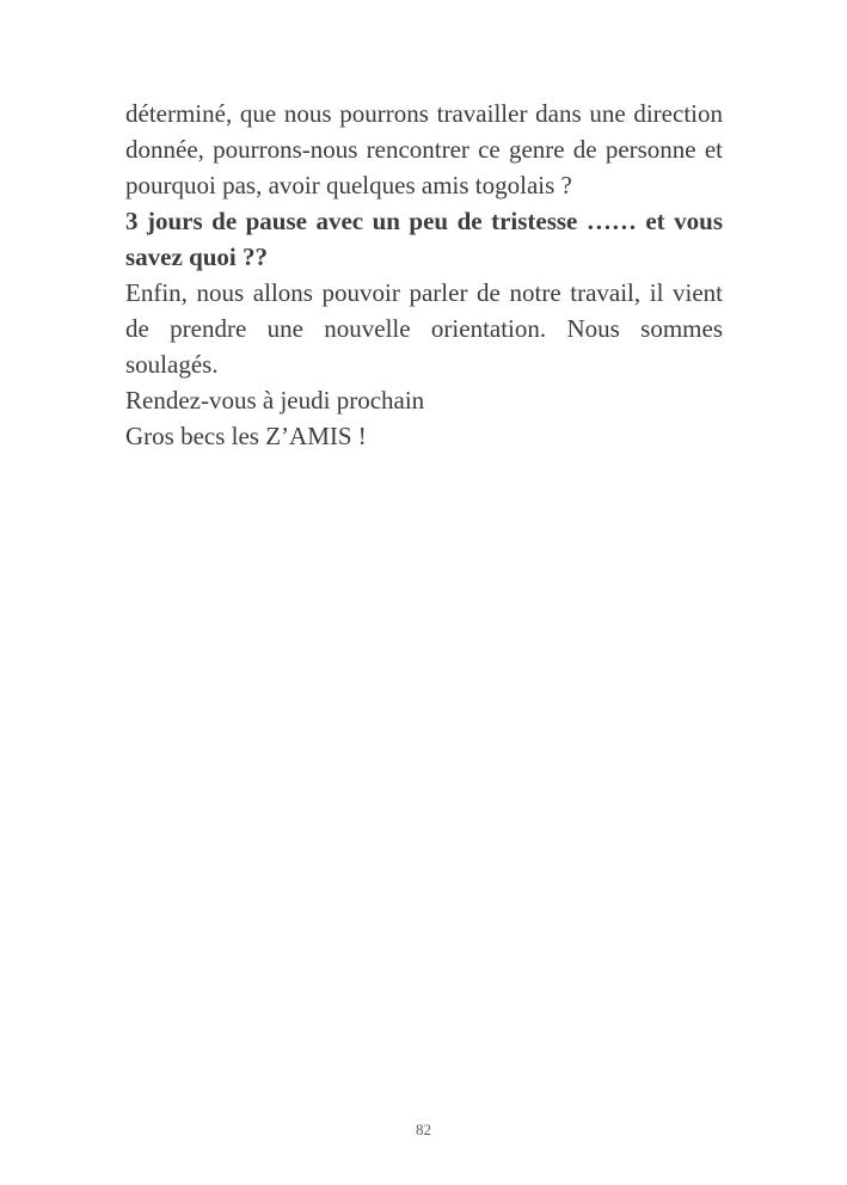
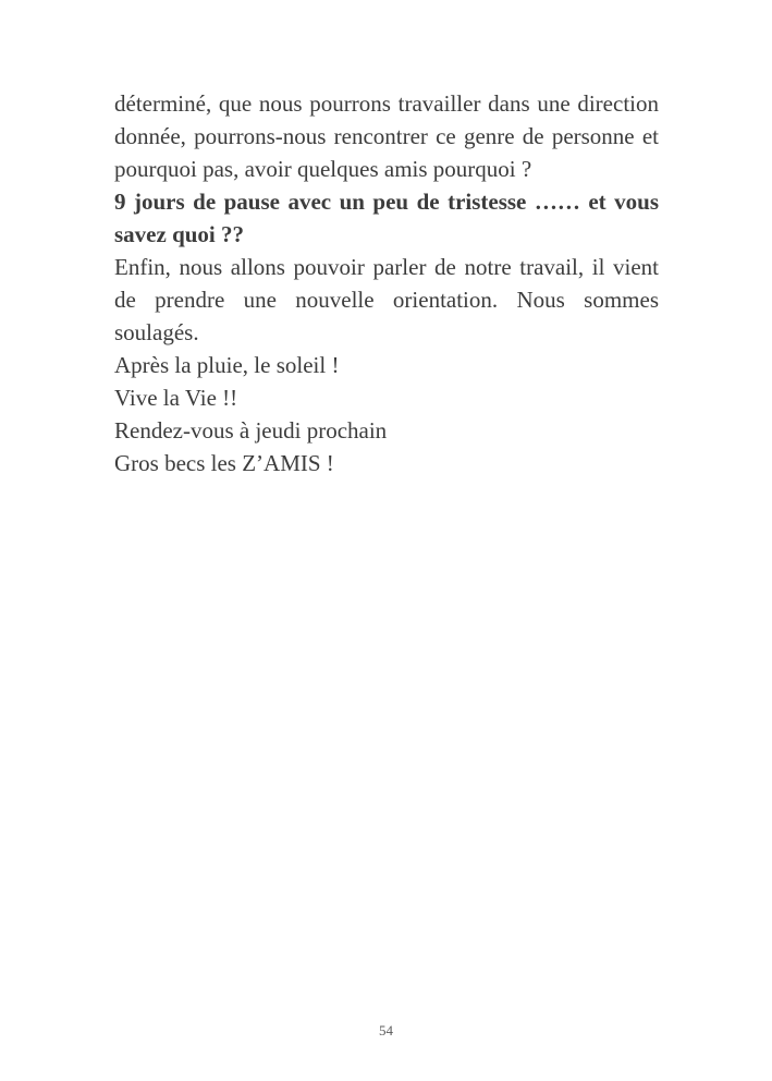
- déterminé, que nous pourrons travailler dans une direction donnée, pourrons-nous rencontrer ce genre de personne et pourquoi pas, avoir quelques amis togolais ?
+ déterminé, que nous pourrons travailler dans une direction donnée, pourrons-nous rencontrer ce genre de personne et pourquoi pas, avoir quelques amis pourquoi ?
- 3 jours de pause avec un peu de tristesse …… et vous savez quoi ??
+ 9 jours de pause avec un peu de tristesse …… et vous savez quoi ??
  Enfin, nous allons pouvoir parler de notre travail, il vient de prendre une nouvelle orientation. Nous sommes soulagés.
+ Après la pluie, le soleil !
+ Vive la Vie !!
  Rendez-vous à jeudi prochain
  Gros becs les Z’AMIS !
- 82
+ 54
